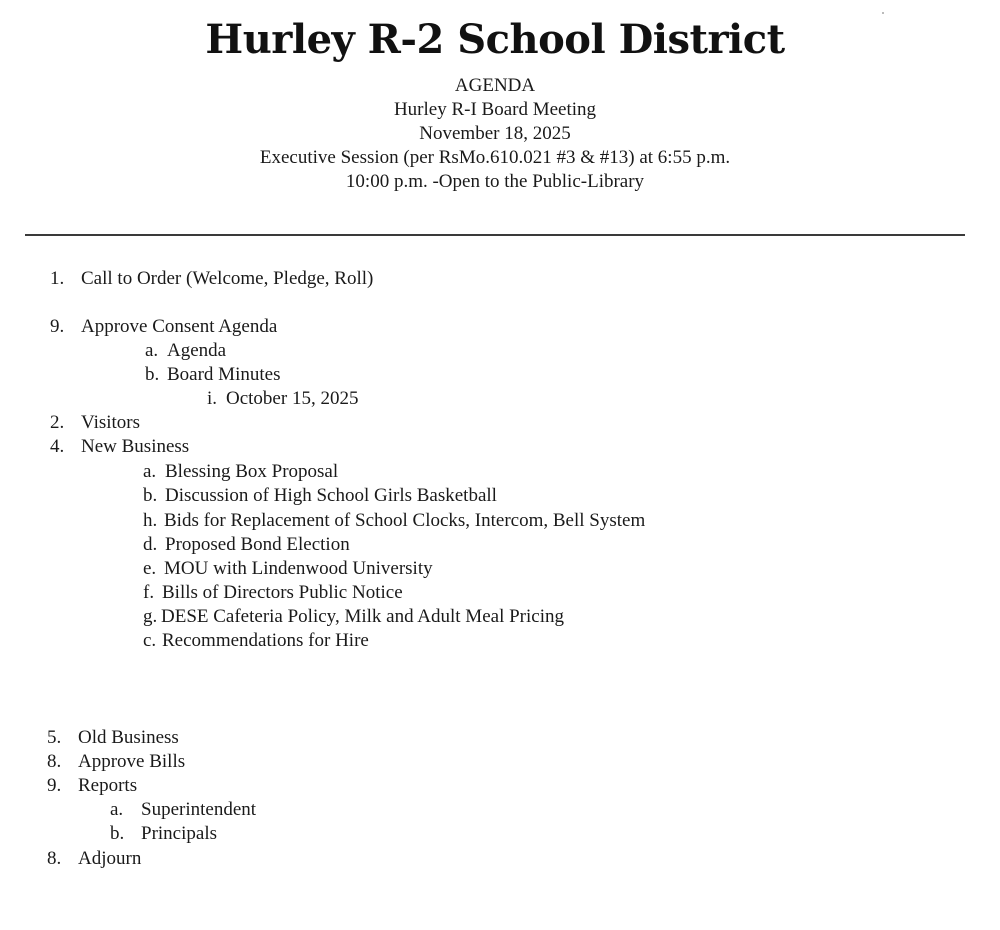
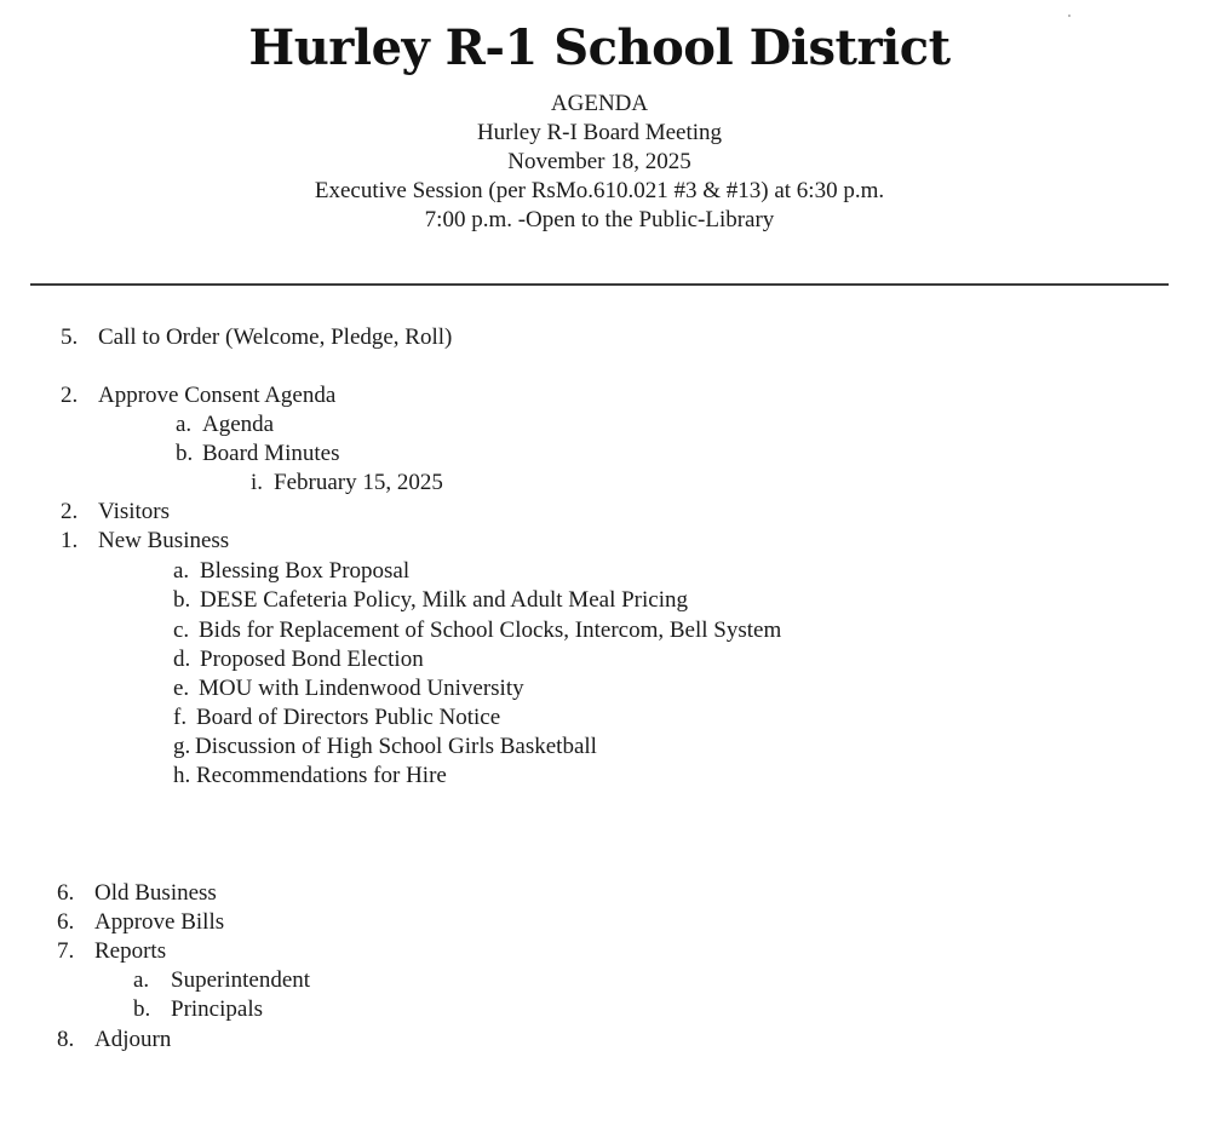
- Hurley R-2 School District
+ Hurley R-1 School District
  AGENDA
  Hurley R-I Board Meeting
  November 18, 2025
- Executive Session (per RsMo.610.021 #3 & #13) at 6:55 p.m.
+ Executive Session (per RsMo.610.021 #3 & #13) at 6:30 p.m.
- 10:00 p.m. -Open to the Public-Library
+ 7:00 p.m. -Open to the Public-Library
- 1. Call to Order (Welcome, Pledge, Roll)
+ 5. Call to Order (Welcome, Pledge, Roll)
- 9. Approve Consent Agenda
+ 2. Approve Consent Agenda
  a. Agenda
  b. Board Minutes
- i. October 15, 2025
+ i. February 15, 2025
  2. Visitors
- 4. New Business
+ 1. New Business
  a. Blessing Box Proposal
- b. Discussion of High School Girls Basketball
+ b. DESE Cafeteria Policy, Milk and Adult Meal Pricing
- h. Bids for Replacement of School Clocks, Intercom, Bell System
+ c. Bids for Replacement of School Clocks, Intercom, Bell System
  d. Proposed Bond Election
  e. MOU with Lindenwood University
- f. Bills of Directors Public Notice
+ f. Board of Directors Public Notice
- g. DESE Cafeteria Policy, Milk and Adult Meal Pricing
+ g. Discussion of High School Girls Basketball
- c. Recommendations for Hire
+ h. Recommendations for Hire
- 5. Old Business
+ 6. Old Business
- 8. Approve Bills
+ 6. Approve Bills
- 9. Reports
+ 7. Reports
  a. Superintendent
  b. Principals
  8. Adjourn
